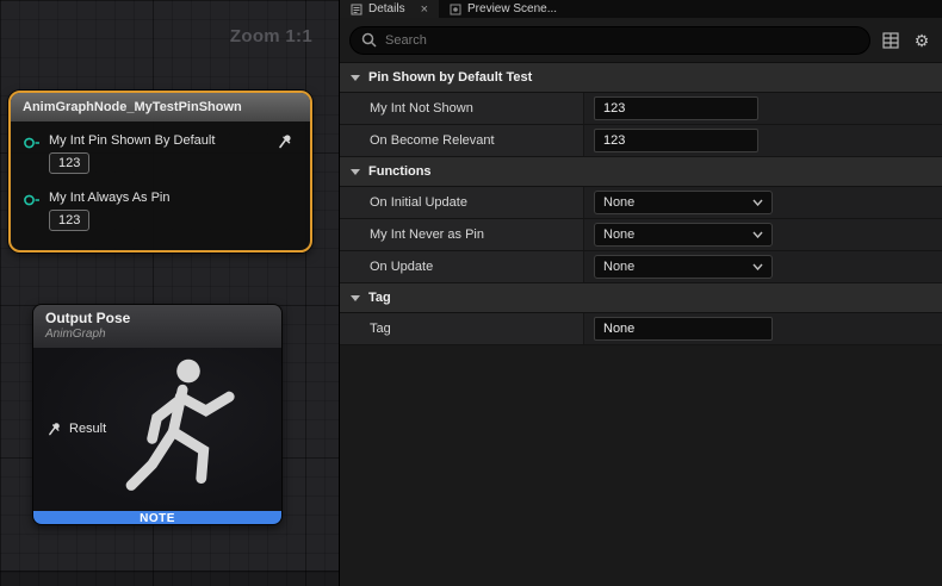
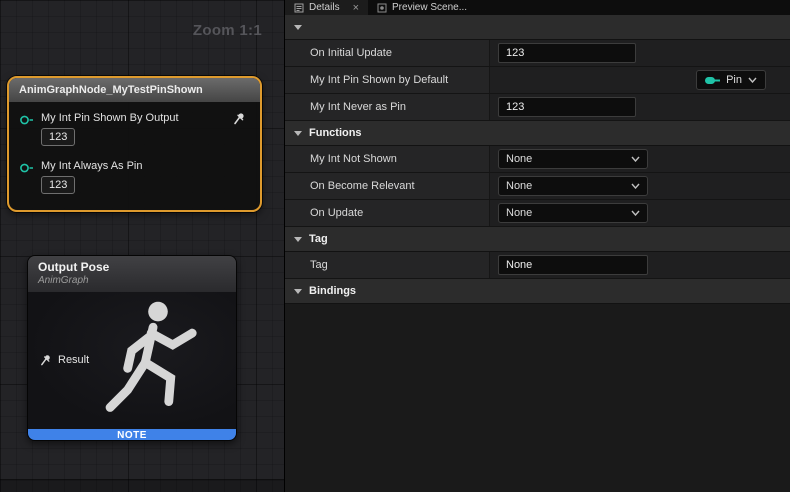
  Zoom 1:1
  AnimGraphNode_MyTestPinShown
- My Int Pin Shown By Default
+ My Int Pin Shown By Output
  123
  My Int Always As Pin
  123
  Output Pose
  AnimGraph
  Result
  NOTE
  Details
  ×
  Preview Scene...
- Search
- ⚙
- Pin Shown by Default Test
- My Int Not Shown
+ On Initial Update
  123
+ My Int Pin Shown by Default
+ Pin
- On Become Relevant
+ My Int Never as Pin
  123
  Functions
- On Initial Update
+ My Int Not Shown
  None
- My Int Never as Pin
+ On Become Relevant
  None
  On Update
  None
  Tag
  Tag
  None
+ Bindings
